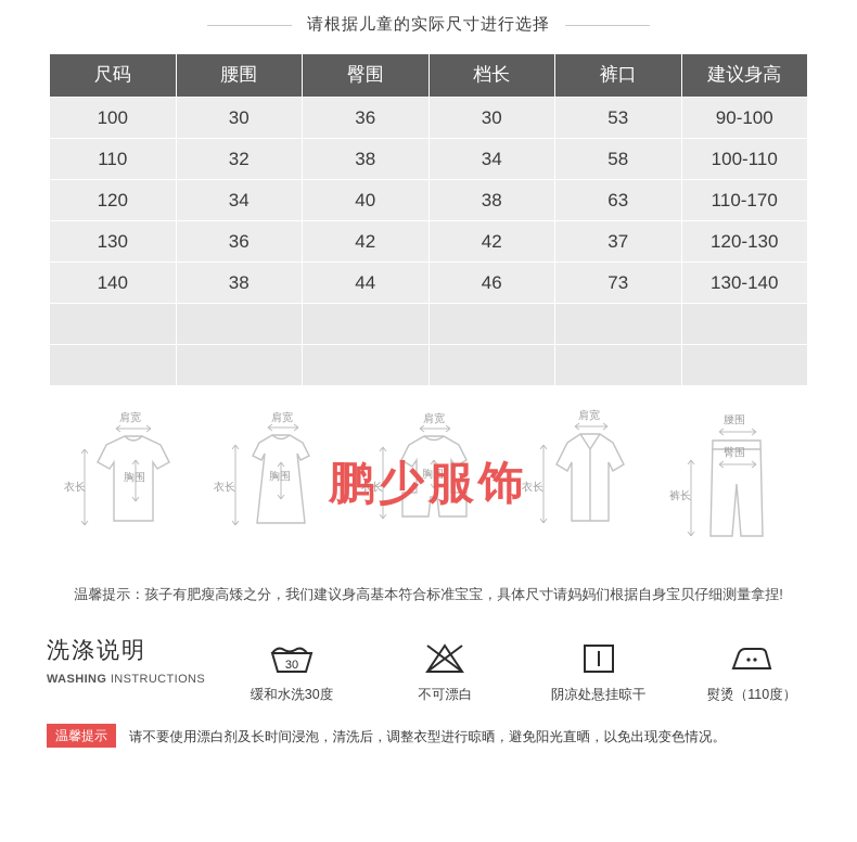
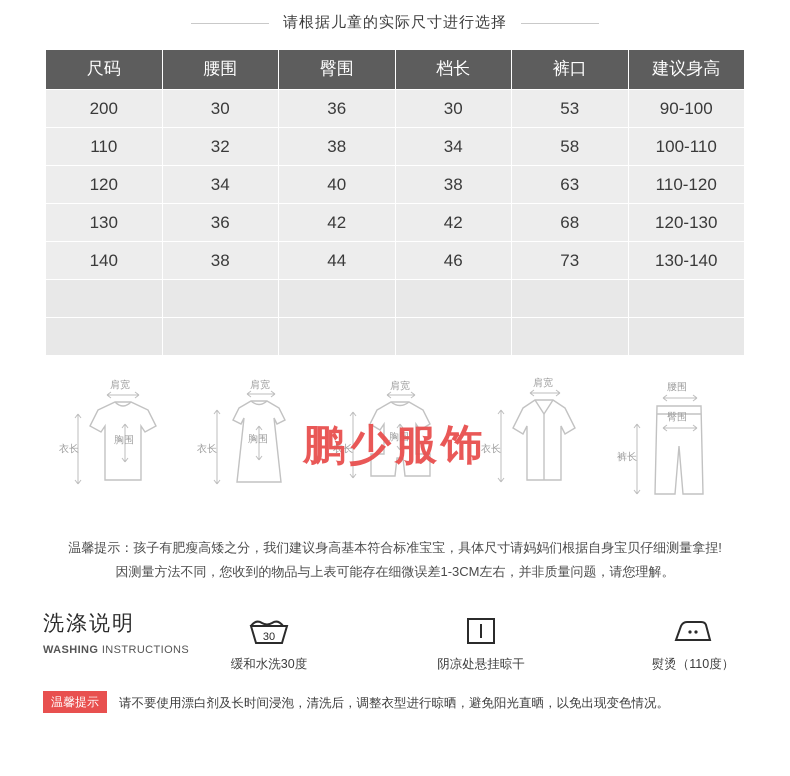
  请根据儿童的实际尺寸进行选择
  尺码	腰围	臀围	档长	裤口	建议身高
- 100	30	36	30	53	90-100
+ 200	30	36	30	53	90-100
  110	32	38	34	58	100-110
- 120	34	40	38	63	110-170
+ 120	34	40	38	63	110-120
- 130	36	42	42	37	120-130
+ 130	36	42	42	68	120-130
  140	38	44	46	73	130-140
  肩宽
  胸围
  衣长
  肩宽
  胸围
  衣长
  肩宽
  胸围
  衣长
  肩宽
  衣长
  腰围
  臀围
  裤长
  鹏少服饰
  温馨提示：孩子有肥瘦高矮之分，我们建议身高基本符合标准宝宝，具体尺寸请妈妈们根据自身宝贝仔细测量拿捏!
+ 因测量方法不同，您收到的物品与上表可能存在细微误差1-3CM左右，并非质量问题，请您理解。
  洗涤说明
  WASHING INSTRUCTIONS
  30
  缓和水洗30度
- 不可漂白
  阴凉处悬挂晾干
  熨烫（110度）
  温馨提示
  请不要使用漂白剂及长时间浸泡，清洗后，调整衣型进行晾晒，避免阳光直晒，以免出现变色情况。
